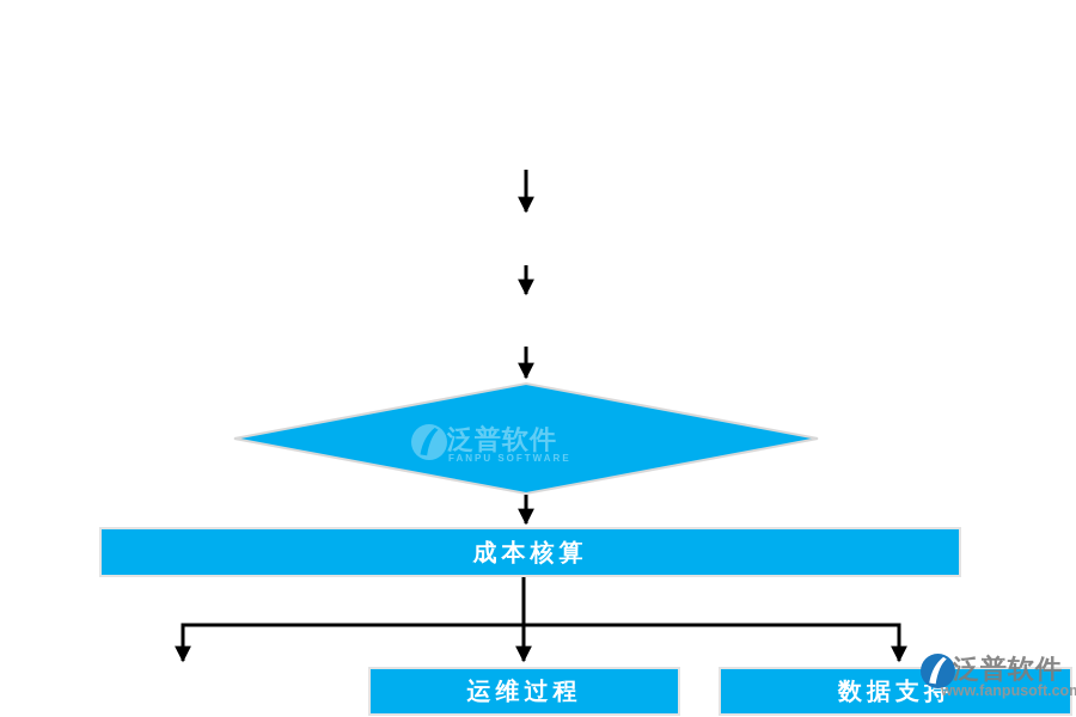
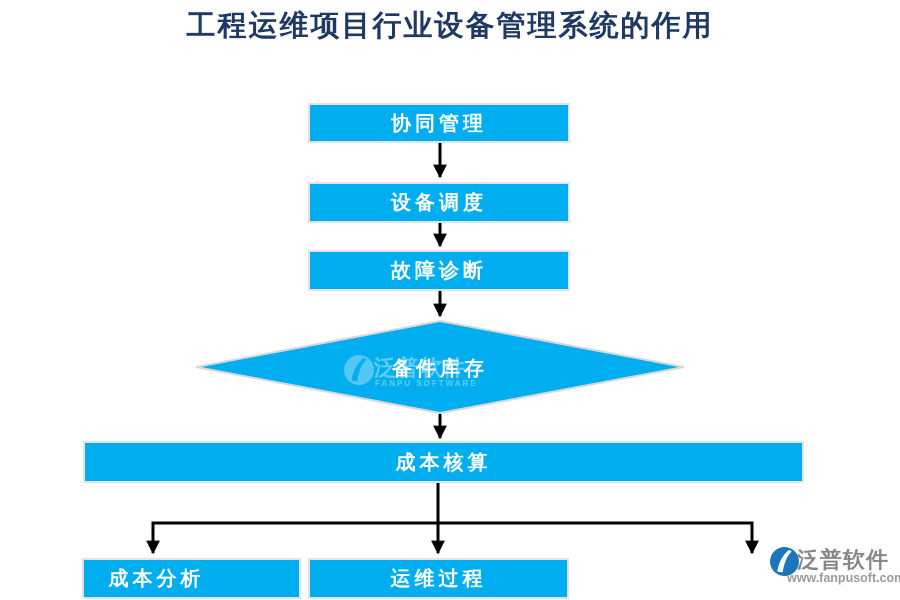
+ 工程运维项目行业设备管理系统的作用
+ 协同管理
+ 设备调度
+ 故障诊断
+ 备件库存
  泛普软件
  FANPU SOFTWARE
  成本核算
+ 成本分析
  运维过程
- 数据支持
  泛普软件
  www.fanpusoft.co
